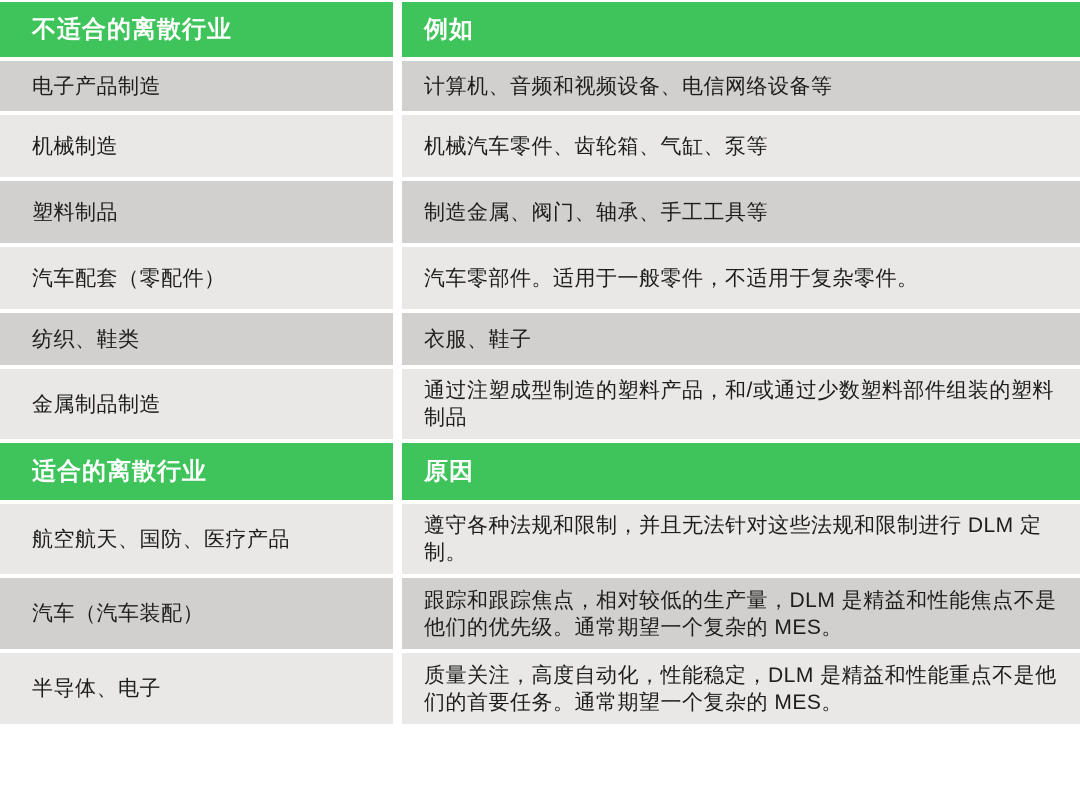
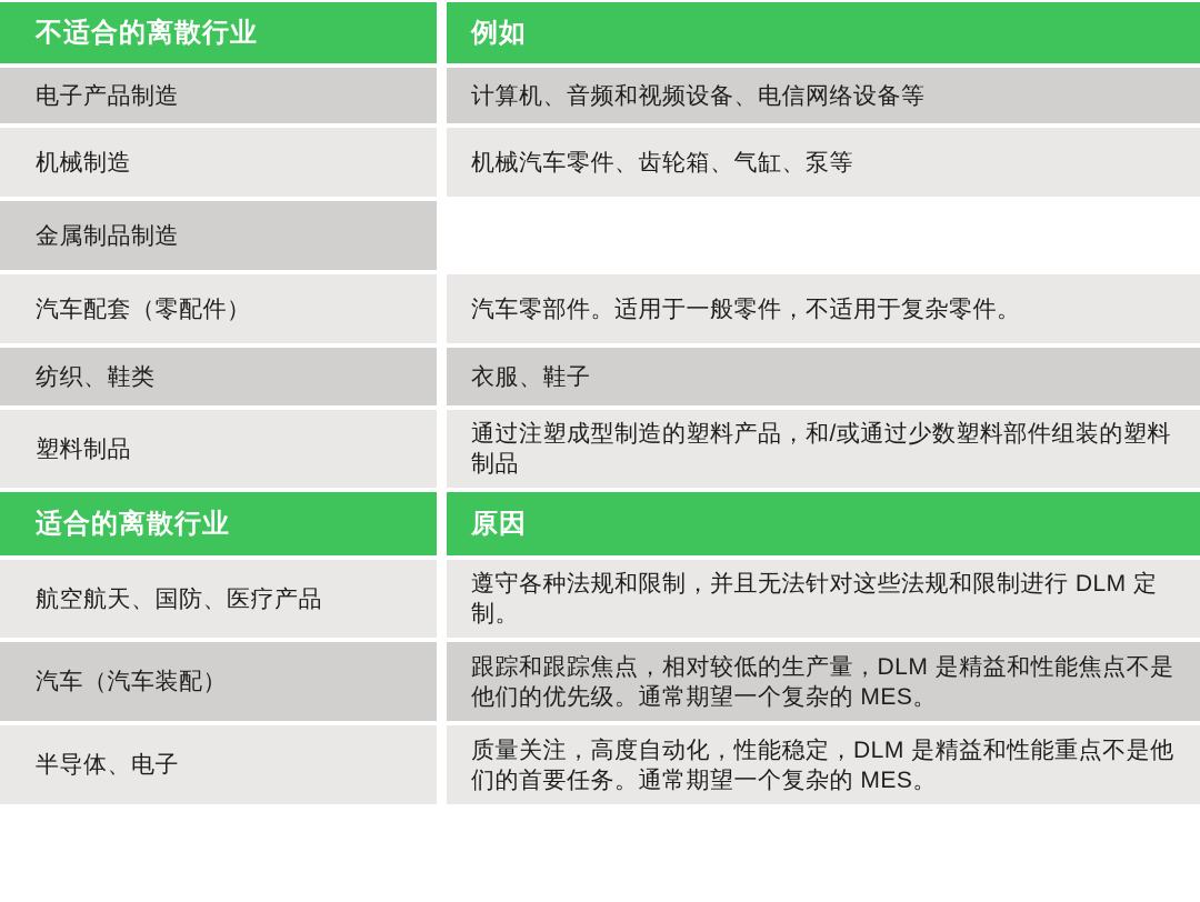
  不适合的离散行业
  例如
  电子产品制造
  计算机、音频和视频设备、电信网络设备等
  机械制造
  机械汽车零件、齿轮箱、气缸、泵等
- 塑料制品
+ 金属制品制造
- 制造金属、阀门、轴承、手工工具等
  汽车配套（零配件）
  汽车零部件。适用于一般零件，不适用于复杂零件。
  纺织、鞋类
  衣服、鞋子
- 金属制品制造
+ 塑料制品
  通过注塑成型制造的塑料产品，和/或通过少数塑料部件组装的塑料制品
  适合的离散行业
  原因
  航空航天、国防、医疗产品
  遵守各种法规和限制，并且无法针对这些法规和限制进行 DLM 定制。
  汽车（汽车装配）
  跟踪和跟踪焦点，相对较低的生产量，DLM 是精益和性能焦点不是他们的优先级。通常期望一个复杂的 MES。
  半导体、电子
  质量关注，高度自动化，性能稳定，DLM 是精益和性能重点不是他们的首要任务。通常期望一个复杂的 MES。
